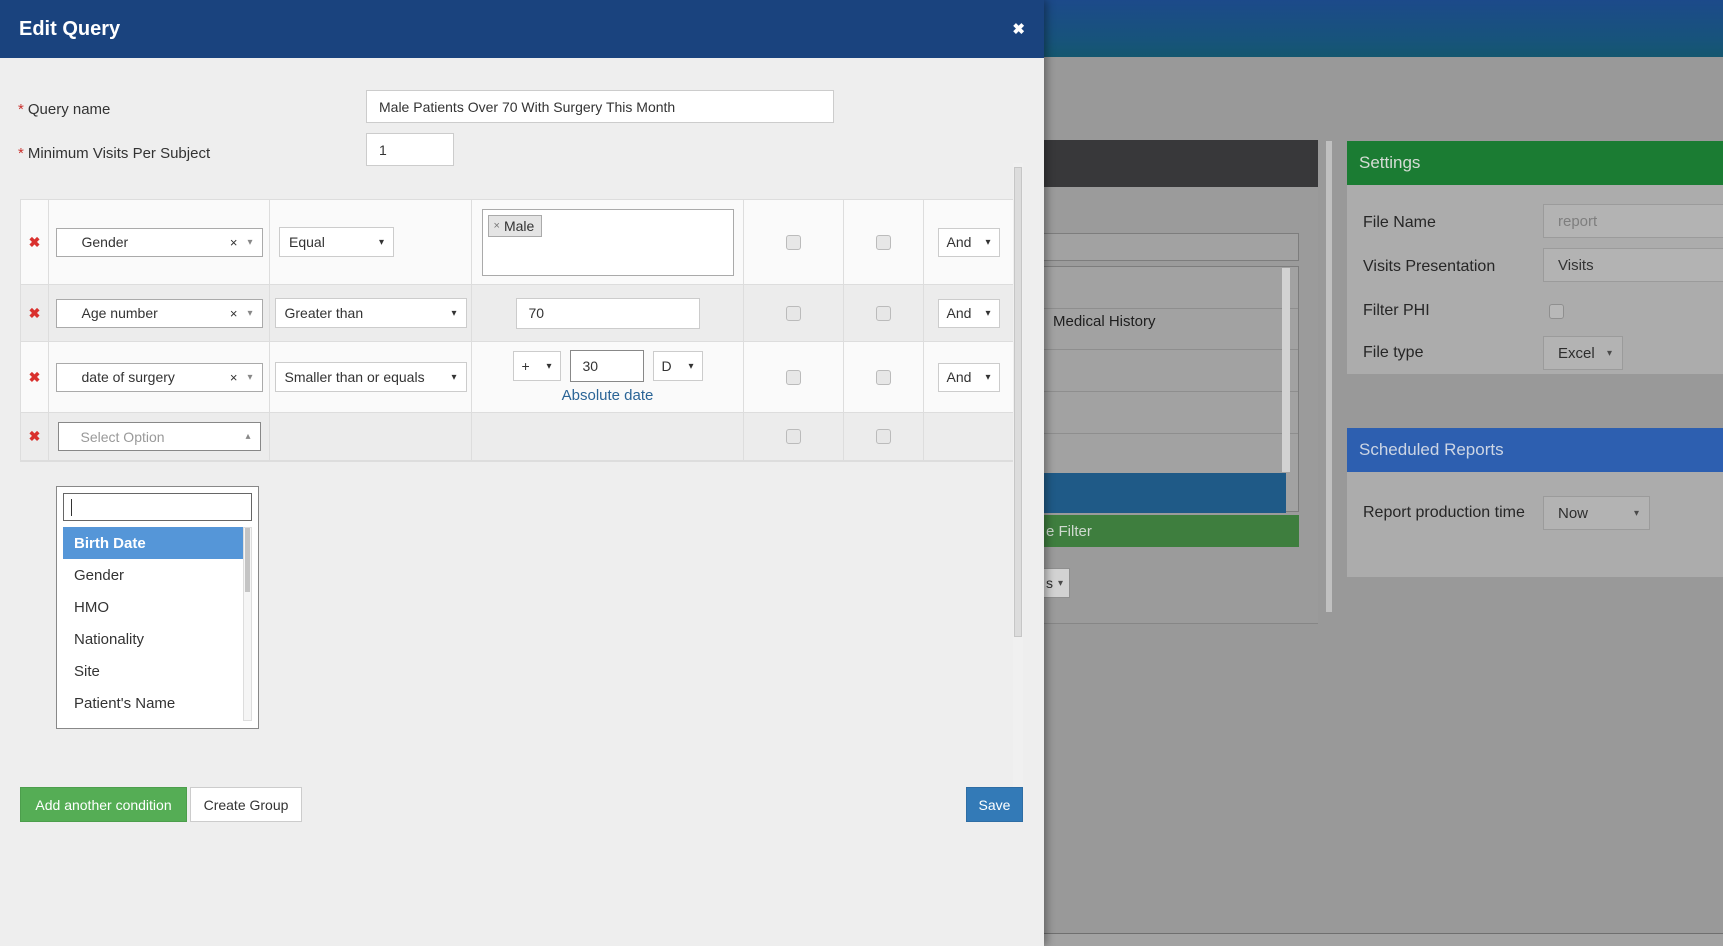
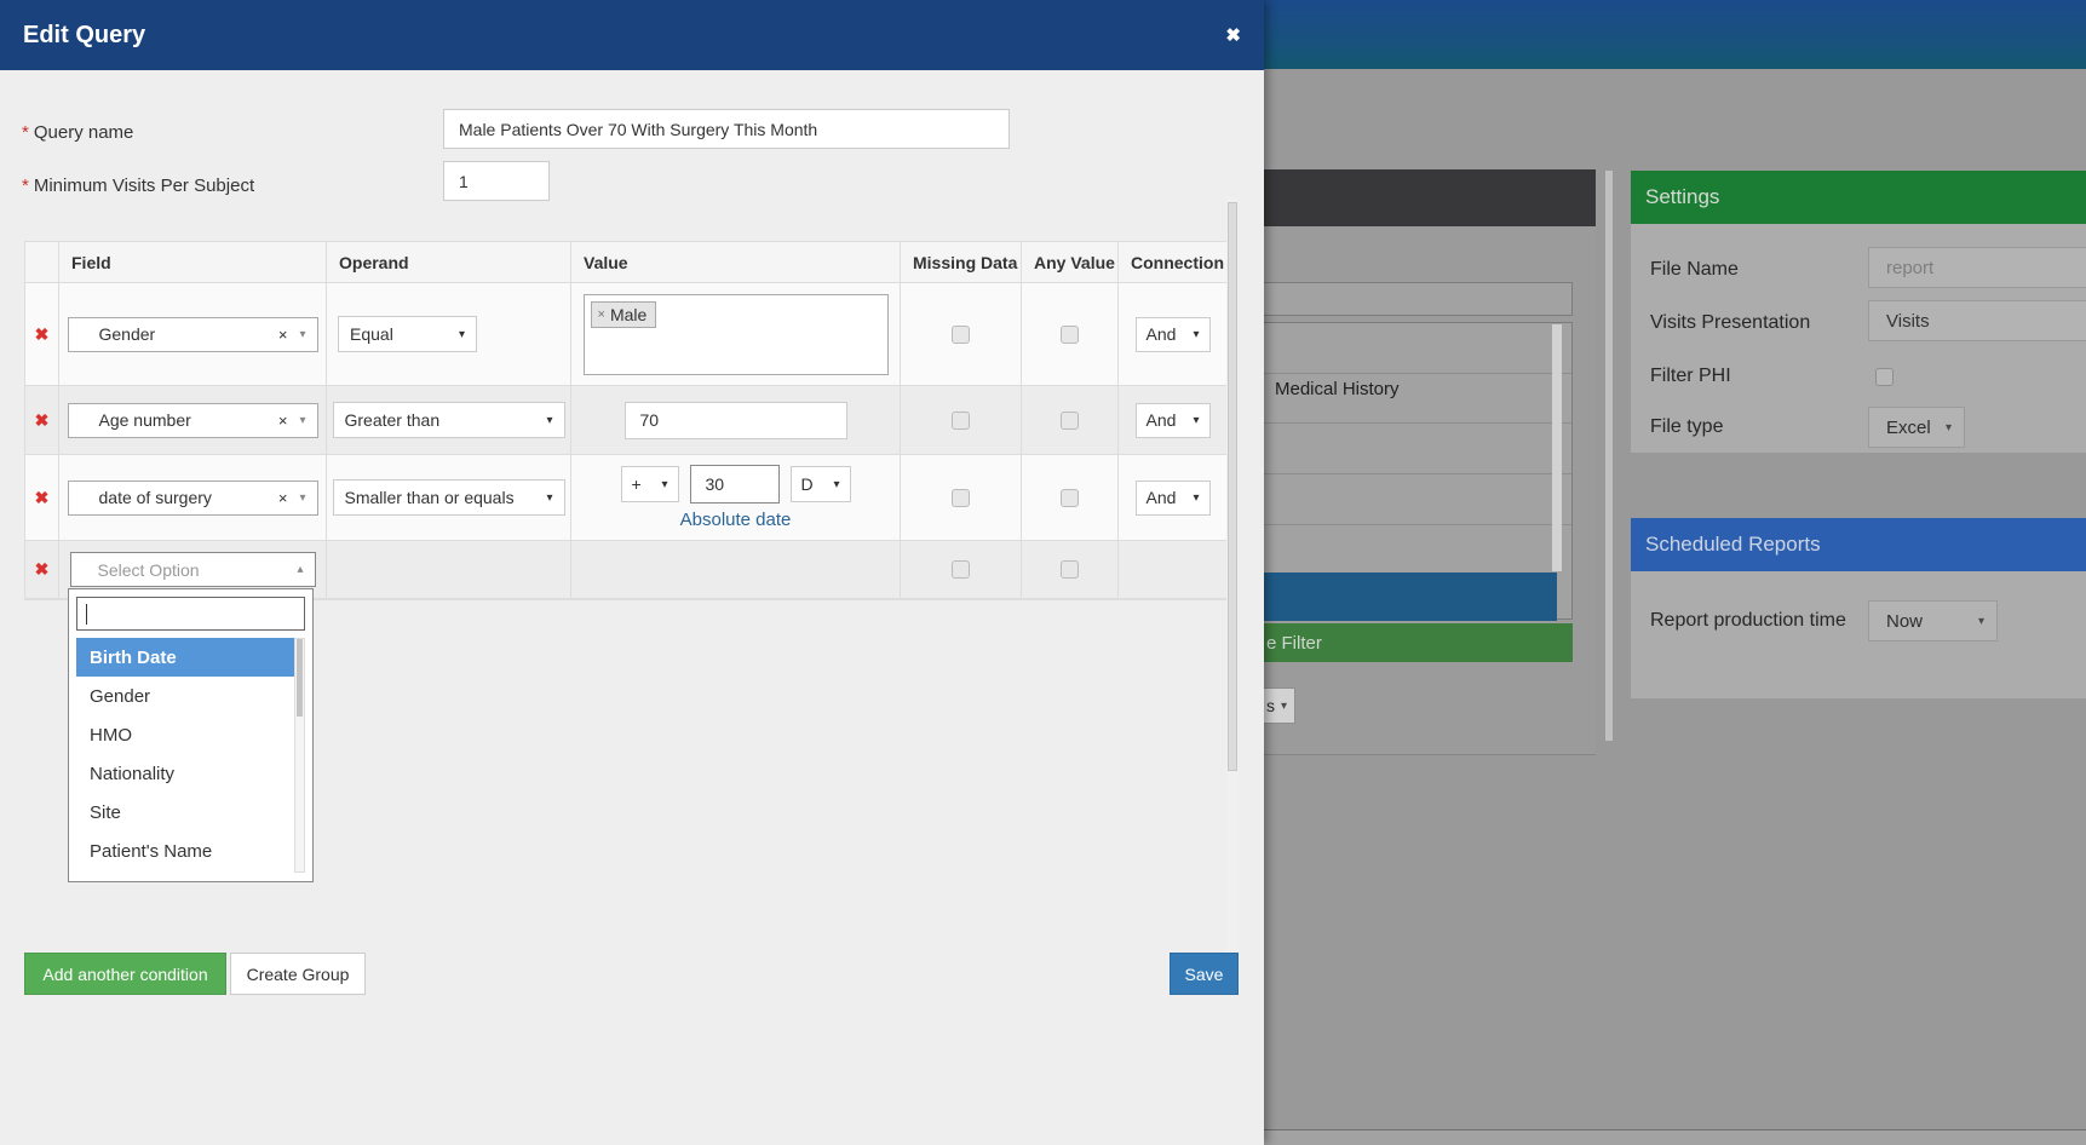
  Medical History
  e Filter
  s
  ▾
  Settings
  File Name
  report
  Visits Presentation
  Visits
  Filter PHI
  File type
  Excel
  ▾
  Scheduled Reports
  Report production time
  Now
  ▾
  Edit Query
  ✖
  * Query name
  Male Patients Over 70 With Surgery This Month
  * Minimum Visits Per Subject
  1
+ Field
+ Operand
+ Value
+ Missing Data
+ Any Value
+ Connection
  ✖
  Gender
  ×
  ▾
  Equal
  ▾
  ×
  Male
  And
  ▾
  ✖
  Age number
  ×
  ▾
  Greater than
  ▾
  70
  And
  ▾
  ✖
  date of surgery
  ×
  ▾
  Smaller than or equals
  ▾
  +
  ▾
  30
  D
  ▾
  Absolute date
  And
  ▾
  ✖
  Select Option
  ▴
  Birth Date
  Gender
  HMO
  Nationality
  Site
  Patient's Name
  Add another condition
  Create Group
  Save
